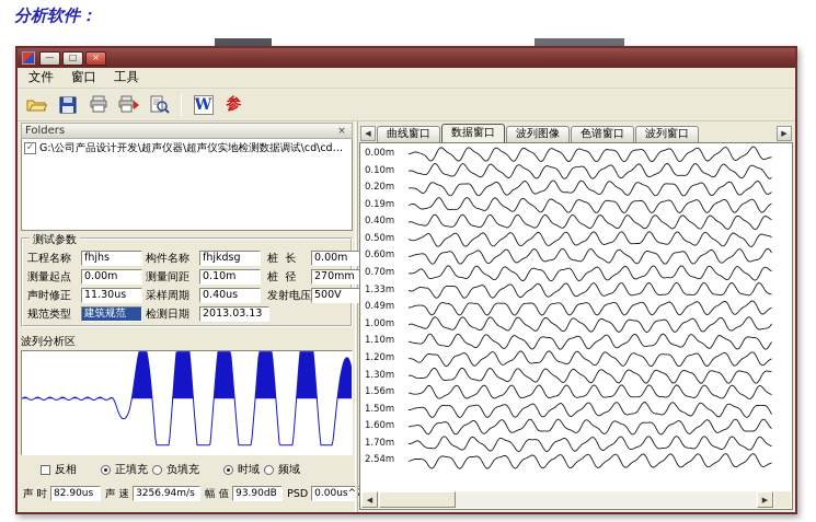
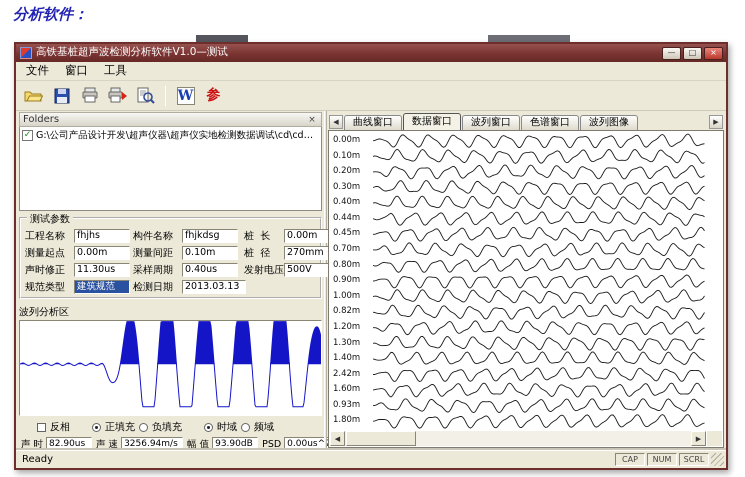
  分析软件：
+ 高铁基桩超声波检测分析软件V1.0—测试
  —
  □
  ×
  文件
  窗口
  工具
  W
  参
  Folders
  ×
  ✓
  G:\公司产品设计开发\超声仪器\超声仪实地检测数据调试\cd\cd03\
  测试参数
  工程名称
  fhjhs
  构件名称
  fhjkdsg
  桩 长
  0.00m
  测量起点
  0.00m
  测量间距
  0.10m
  桩 径
  270mm
  声时修正
  11.30us
  采样周期
  0.40us
  发射电压
  500V
  规范类型
  建筑规范
  检测日期
  2013.03.13
  波列分析区
  反相
  正填充
  负填充
  时域
  频域
  声 时
  82.90us
  声 速
  3256.94m/s
  幅 值
  93.90dB
  PSD
  0.00us^
  ◀
  曲线窗口
  数据窗口
- 波列图像
+ 波列窗口
  色谱窗口
- 波列窗口
+ 波列图像
  ▶
  0.00m
  0.10m
  0.20m
- 0.19m
+ 0.30m
  0.40m
- 0.50m
+ 0.44m
- 0.60m
+ 0.45m
  0.70m
- 1.33m
+ 0.80m
- 0.49m
+ 0.90m
  1.00m
- 1.10m
+ 0.82m
  1.20m
  1.30m
- 1.56m
+ 1.40m
- 1.50m
+ 2.42m
  1.60m
- 1.70m
+ 0.93m
- 2.54m
+ 1.80m
  ◀
  ▶
+ Ready
+ CAP
+ NUM
+ SCRL
